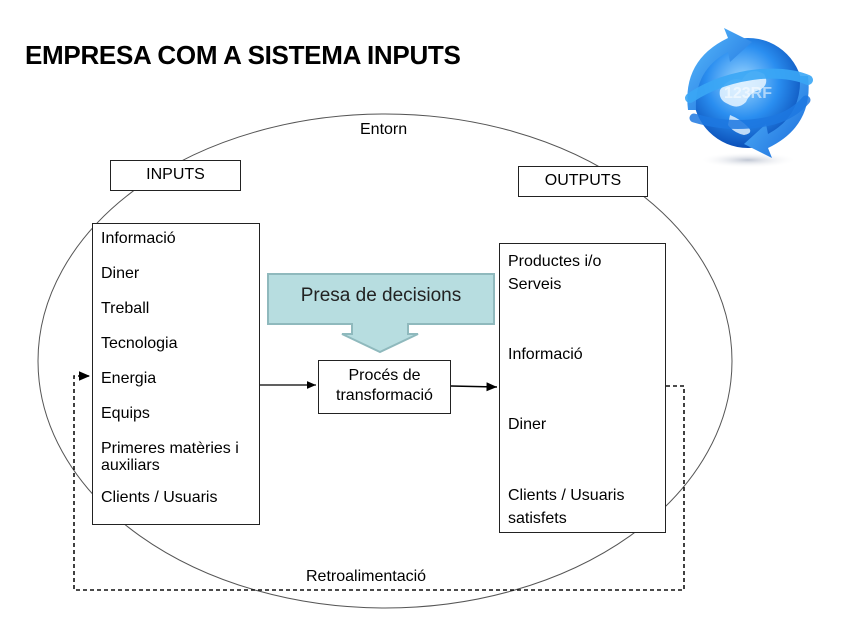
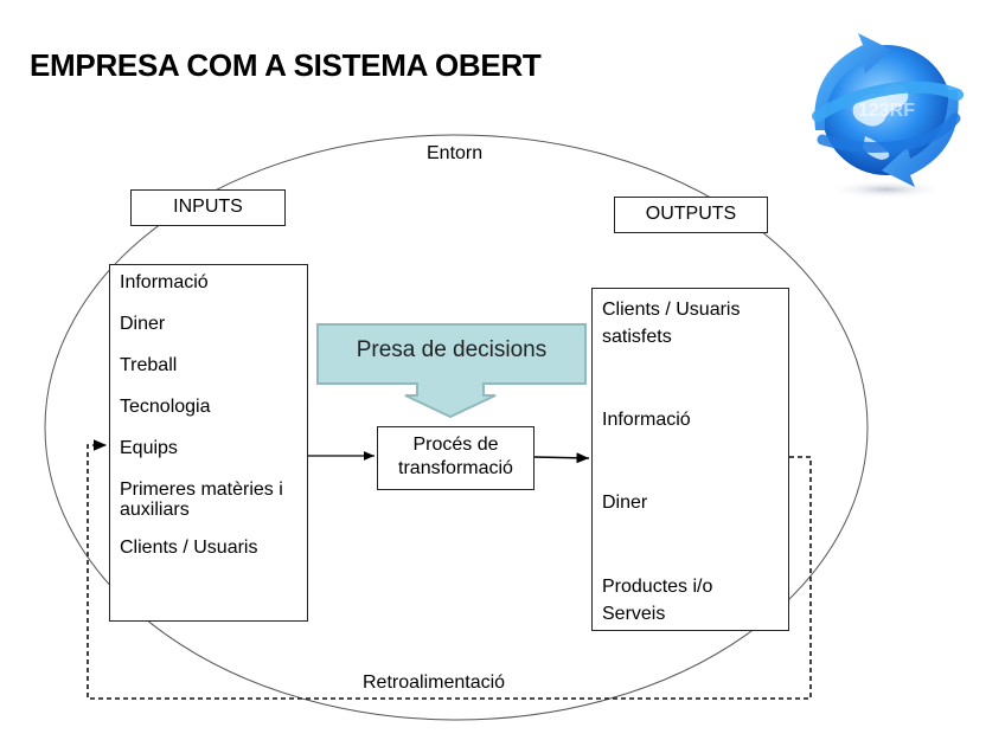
  123RF
- EMPRESA COM A SISTEMA INPUTS
+ EMPRESA COM A SISTEMA OBERT
  Entorn
  INPUTS
  OUTPUTS
  Informació
  Diner
  Treball
  Tecnologia
- Energia
  Equips
  Primeres matèries i auxiliars
  Clients / Usuaris
- Productes i/o Serveis
+ Clients / Usuaris satisfets
  Informació
  Diner
- Clients / Usuaris satisfets
+ Productes i/o Serveis
  Presa de decisions
  Procés de
  transformació
  Retroalimentació
